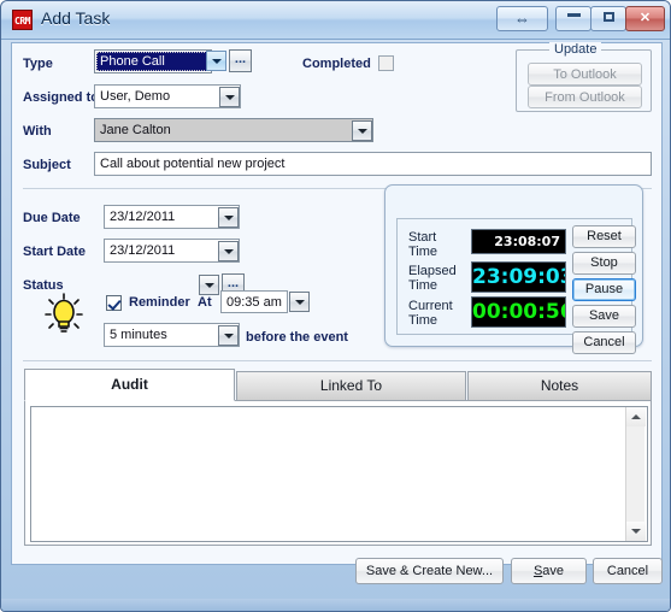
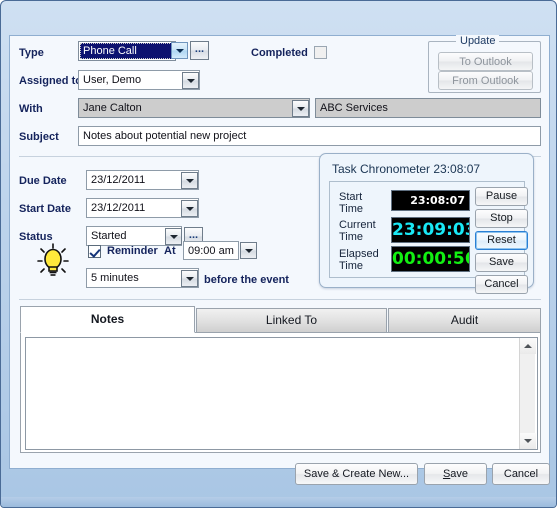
- CRM
- Add Task
- ⇔
- ✕
  Type
  Phone Call
  ...
  Completed
  Update
  To Outlook
  From Outlook
  Assigned t
  User, Demo
  With
  Jane Calton
+ ABC Services
  Subject
- Call about potential new project
+ Notes about potential new project
  Due Date
  23/12/2011
  Start Date
  23/12/2011
  Status
+ Started
  ...
  Reminder
  At
- 09:35 am
+ 09:00 am
  5 minutes
  before the event
+ Task Chronometer 23:08:07
  Start
  Time
  23:08:07
- Elapsed
+ Current
  Time
  23:09:0
- Current
+ Elapsed
  Time
  00:00:5
- Reset
+ Pause
  Stop
- Pause
+ Reset
  Save
  Cancel
- Audit
+ Notes
  Linked To
- Notes
+ Audit
  Save & Create New...
  Save
  Cancel
